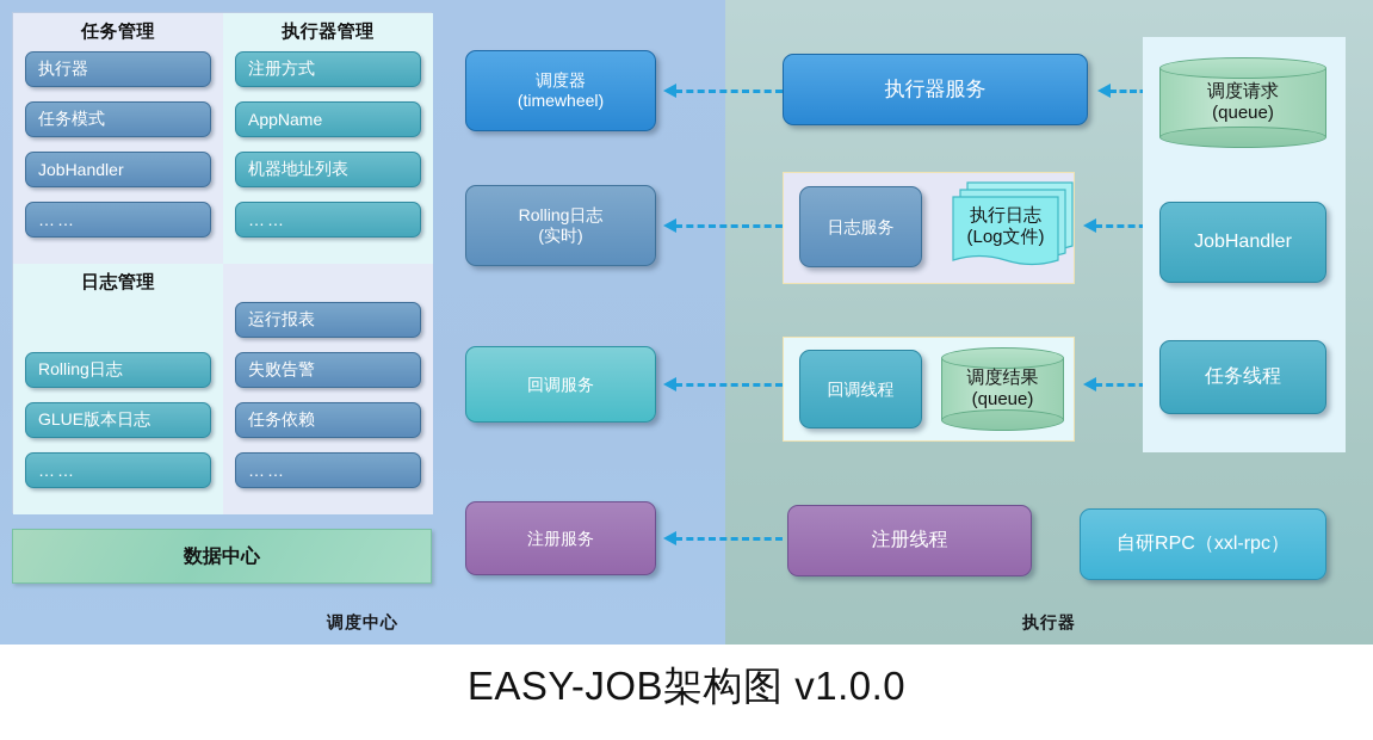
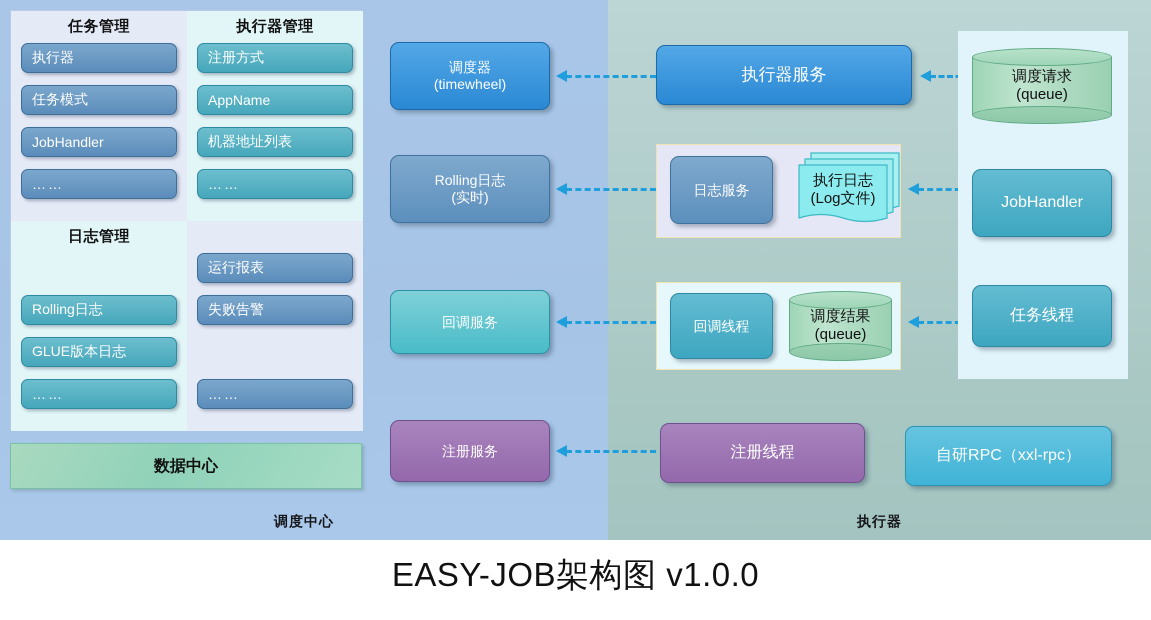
  调度中心
  执行器
  任务管理
  执行器
  任务模式
  JobHandler
  ……
  执行器管理
  注册方式
  AppName
  机器地址列表
  ……
  日志管理
  Rolling日志
  GLUE版本日志
  ……
  运行报表
  失败告警
- 任务依赖
  ……
  数据中心
  调度器
  (timewheel)
  Rolling日志
  (实时)
  回调服务
  注册服务
  执行器服务
  日志服务
  执行日志
  (Log文件)
  回调线程
  调度结果
  (queue)
  调度请求
  (queue)
  JobHandler
  任务线程
  注册线程
  自研RPC（xxl-rpc）
  EASY-JOB架构图 v1.0.0
